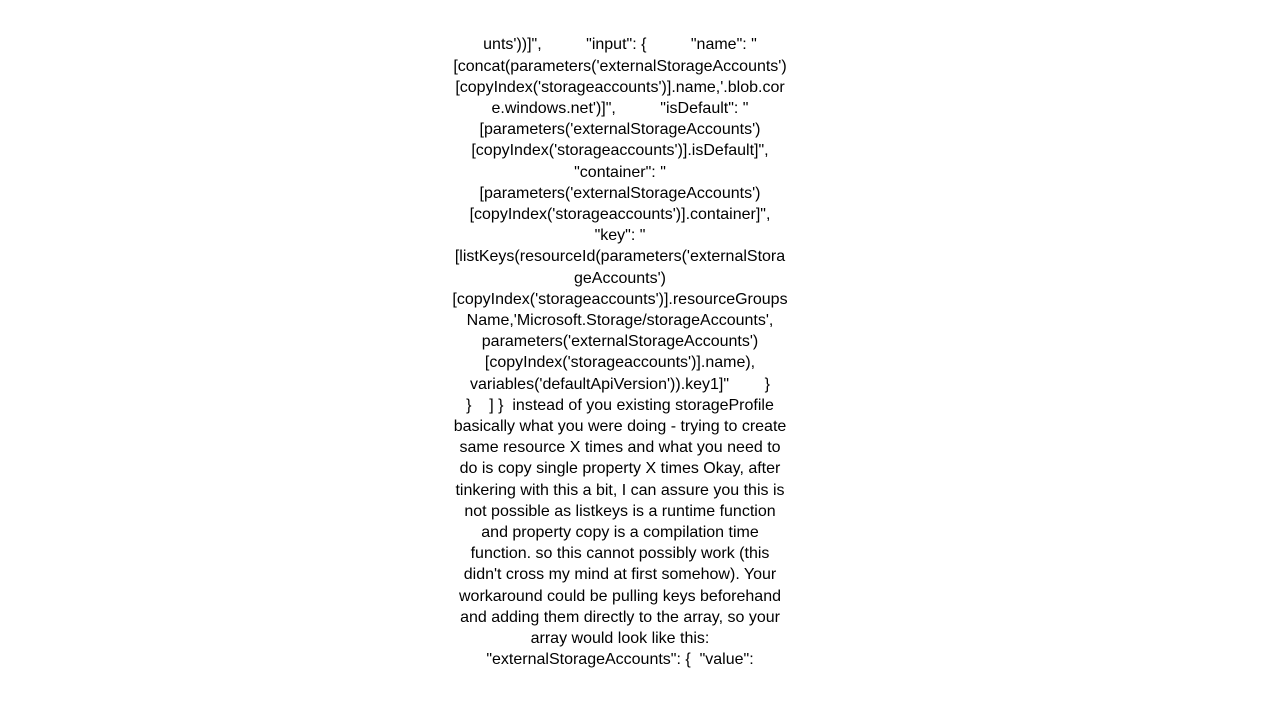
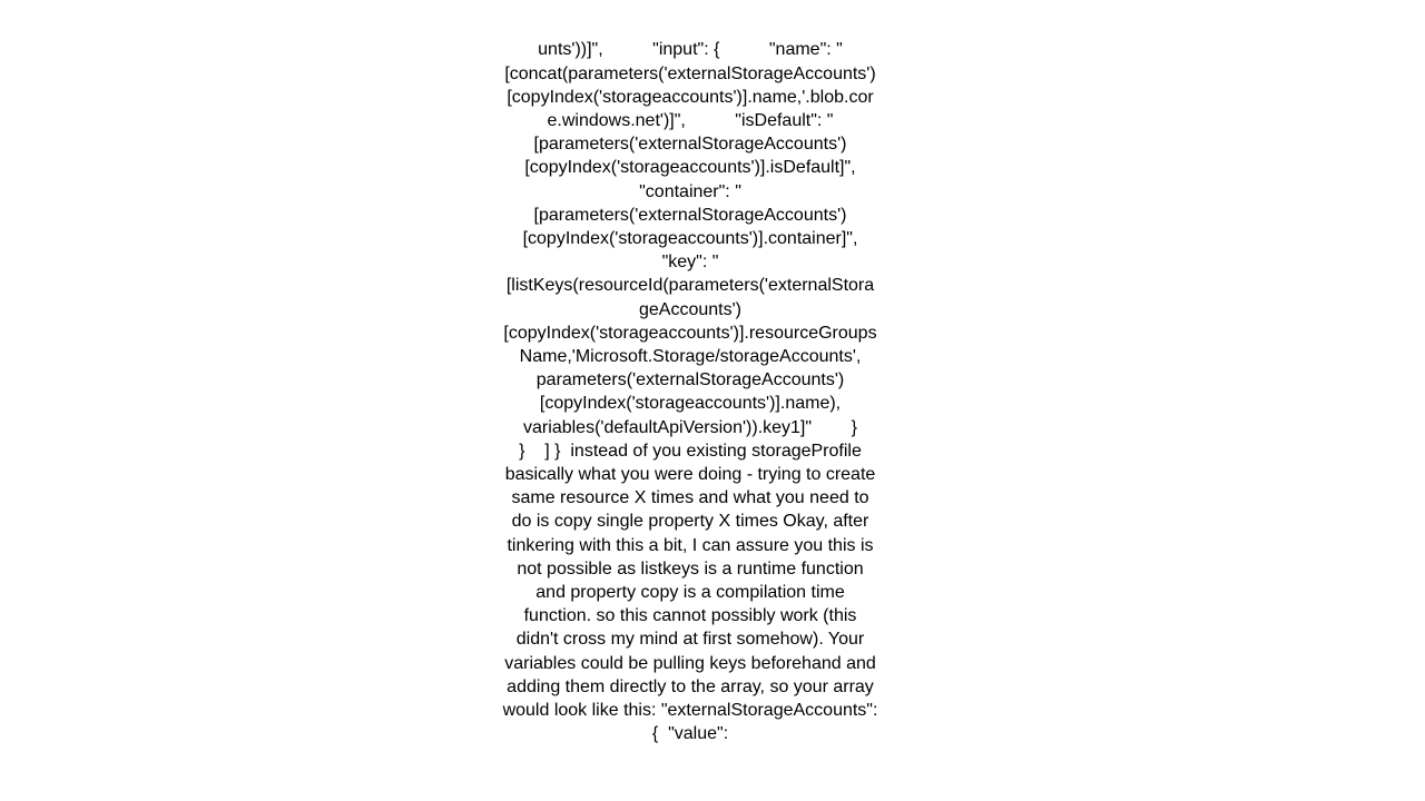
- unts'))]", "input": { "name": "[concat(parameters('externalStorageAccounts')[copyIndex('storageaccounts')].name,'.blob.core.windows.net')]", "isDefault": "[parameters('externalStorageAccounts')[copyIndex('storageaccounts')].isDefault]", "container": "[parameters('externalStorageAccounts')[copyIndex('storageaccounts')].container]", "key": "[listKeys(resourceId(parameters('externalStorageAccounts')[copyIndex('storageaccounts')].resourceGroupsName,'Microsoft.Storage/storageAccounts', parameters('externalStorageAccounts')[copyIndex('storageaccounts')].name), variables('defaultApiVersion')).key1]" } } ] } instead of you existing storageProfile basically what you were doing - trying to create same resource X times and what you need to do is copy single property X times Okay, after tinkering with this a bit, I can assure you this is not possible as listkeys is a runtime function and property copy is a compilation time function. so this cannot possibly work (this didn't cross my mind at first somehow). Your workaround could be pulling keys beforehand and adding them directly to the array, so your array would look like this: "externalStorageAccounts": { "value":
+ unts'))]", "input": { "name": "[concat(parameters('externalStorageAccounts')[copyIndex('storageaccounts')].name,'.blob.core.windows.net')]", "isDefault": "[parameters('externalStorageAccounts')[copyIndex('storageaccounts')].isDefault]", "container": "[parameters('externalStorageAccounts')[copyIndex('storageaccounts')].container]", "key": "[listKeys(resourceId(parameters('externalStorageAccounts')[copyIndex('storageaccounts')].resourceGroupsName,'Microsoft.Storage/storageAccounts', parameters('externalStorageAccounts')[copyIndex('storageaccounts')].name), variables('defaultApiVersion')).key1]" } } ] } instead of you existing storageProfile basically what you were doing - trying to create same resource X times and what you need to do is copy single property X times Okay, after tinkering with this a bit, I can assure you this is not possible as listkeys is a runtime function and property copy is a compilation time function. so this cannot possibly work (this didn't cross my mind at first somehow). Your variables could be pulling keys beforehand and adding them directly to the array, so your array would look like this: "externalStorageAccounts": { "value":
